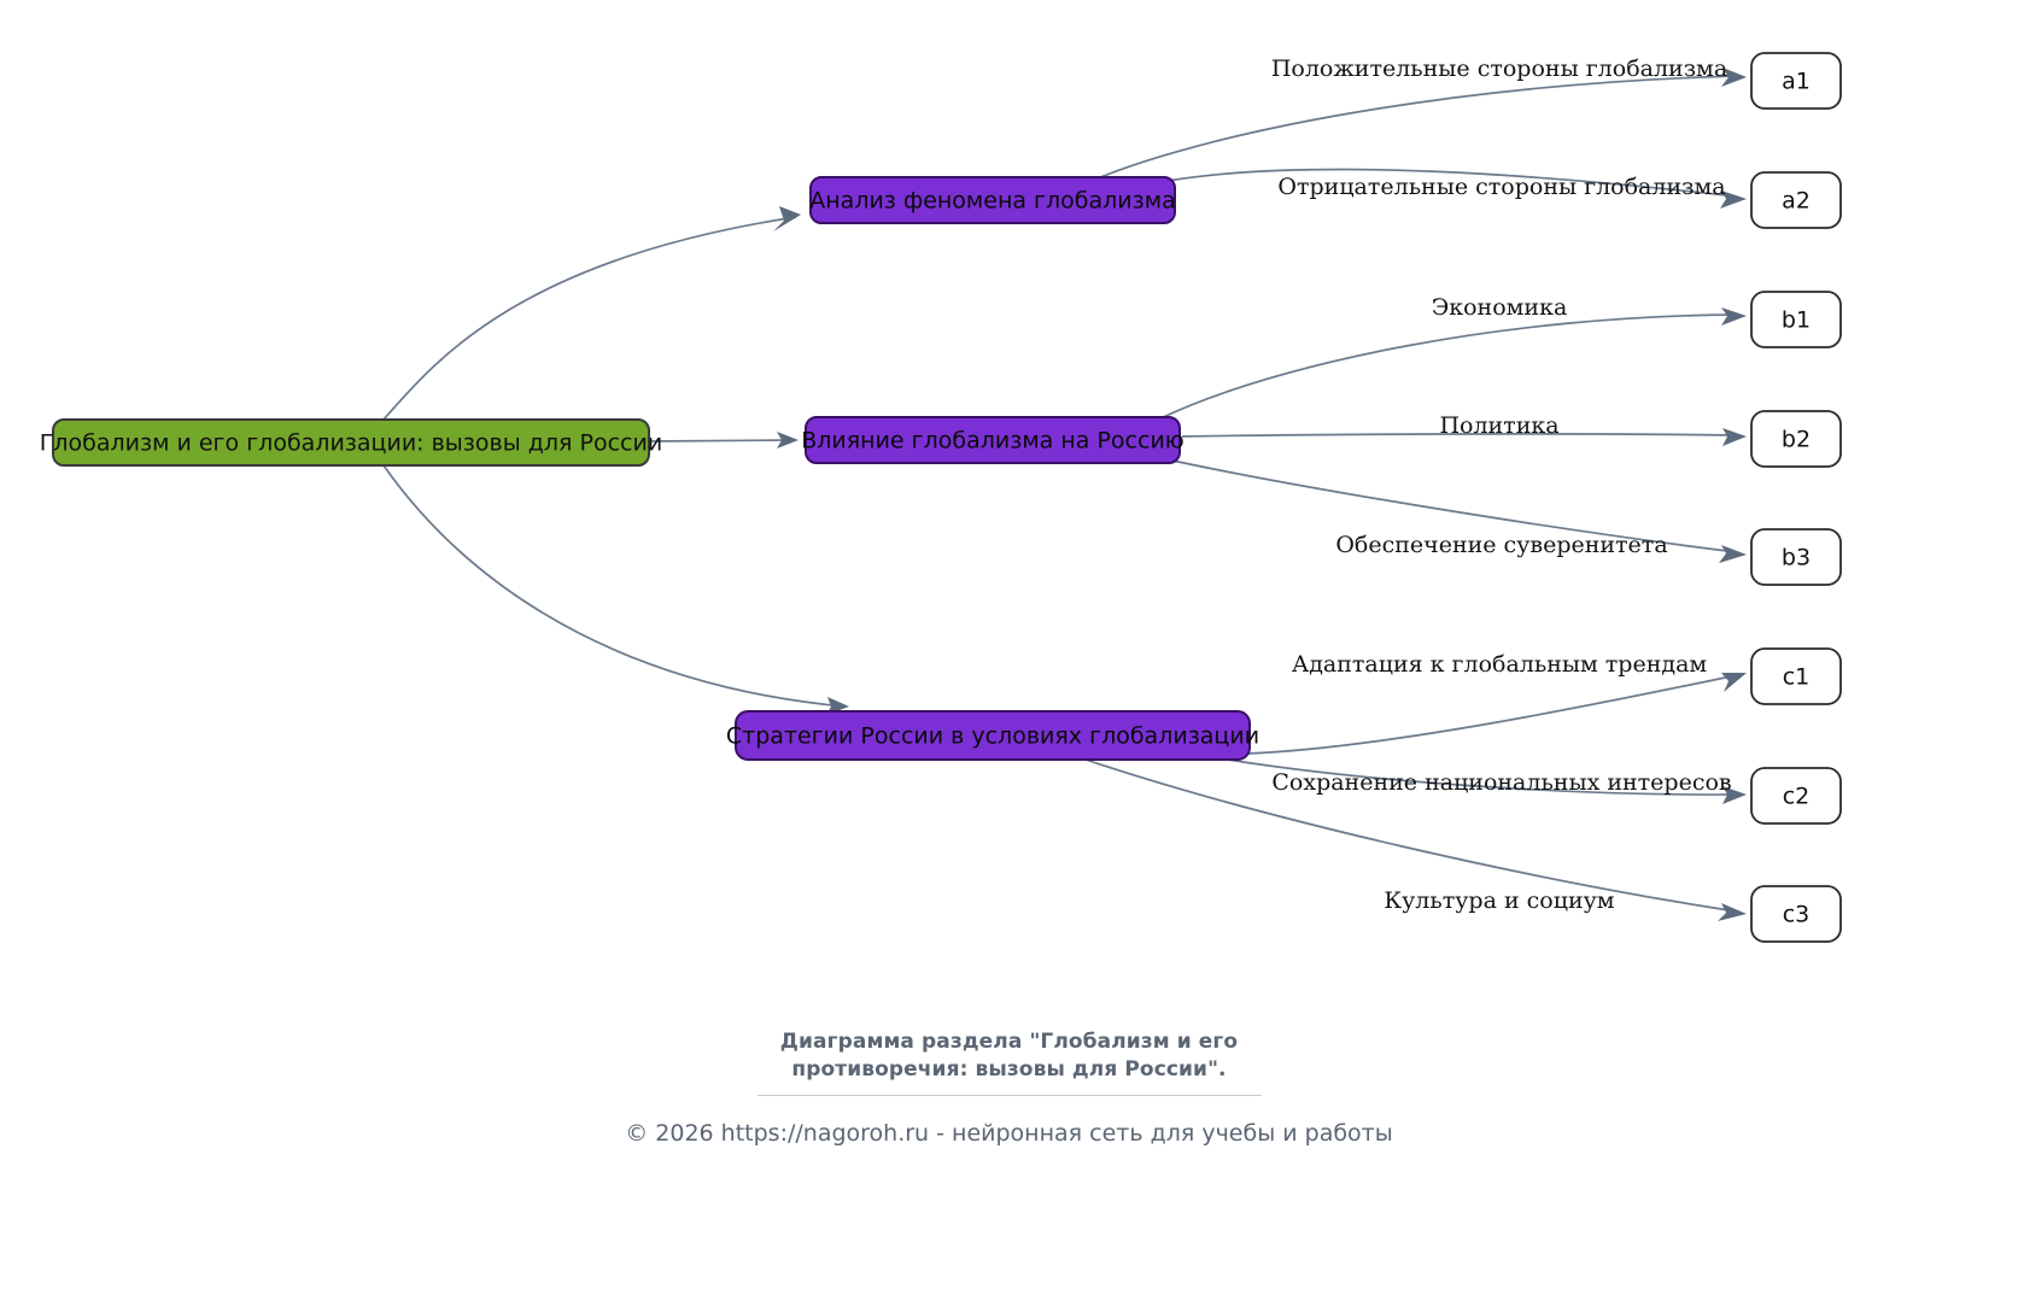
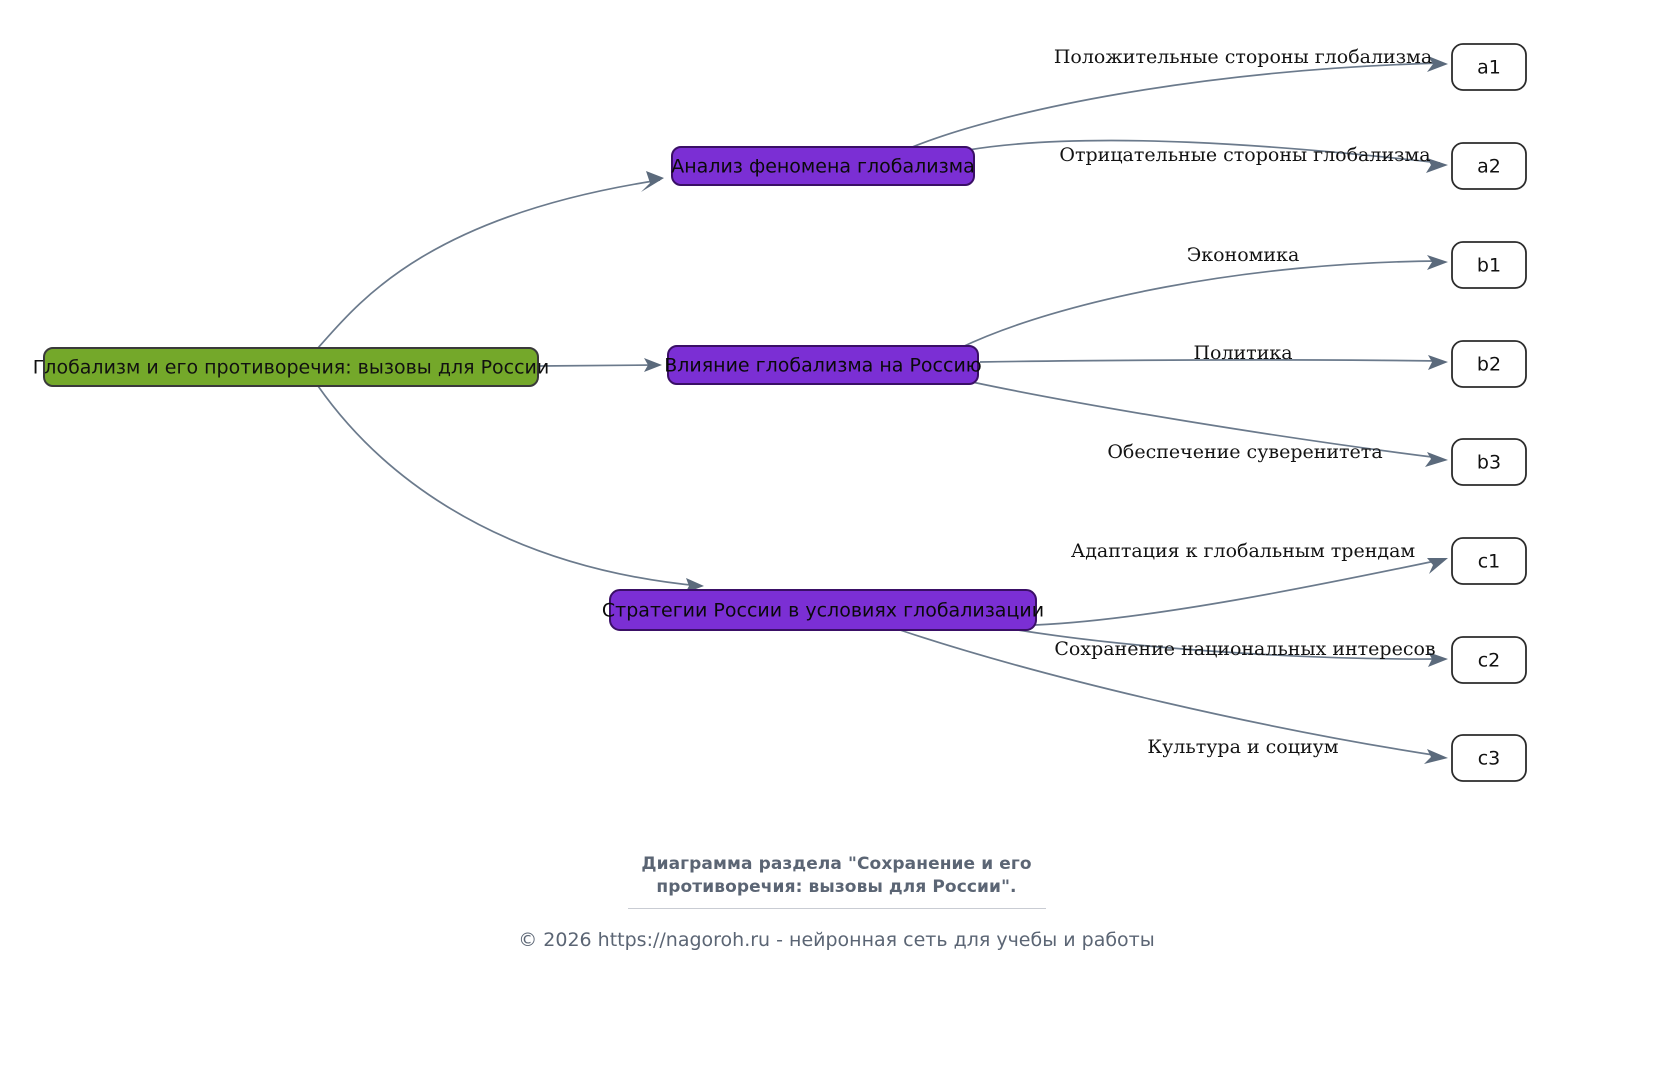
  Положительные стороны глобализма
  Отрицательные стороны глобализма
  Экономика
  Политика
  Обеспечение суверенитета
  Адаптация к глобальным трендам
  Сохранение национальных интересов
  Культура и социум
- Глобализм и его глобализации: вызовы для России
+ Глобализм и его противоречия: вызовы для России
  Анализ феномена глобализма
  Влияние глобализма на Россию
  Стратегии России в условиях глобализации
  a1
  a2
  b1
  b2
  b3
  c1
  c2
  c3
- Диаграмма раздела "Глобализм и его
+ Диаграмма раздела "Сохранение и его
  противоречия: вызовы для России".
  © 2026 https://nagoroh.ru - нейронная сеть для учебы и работы
